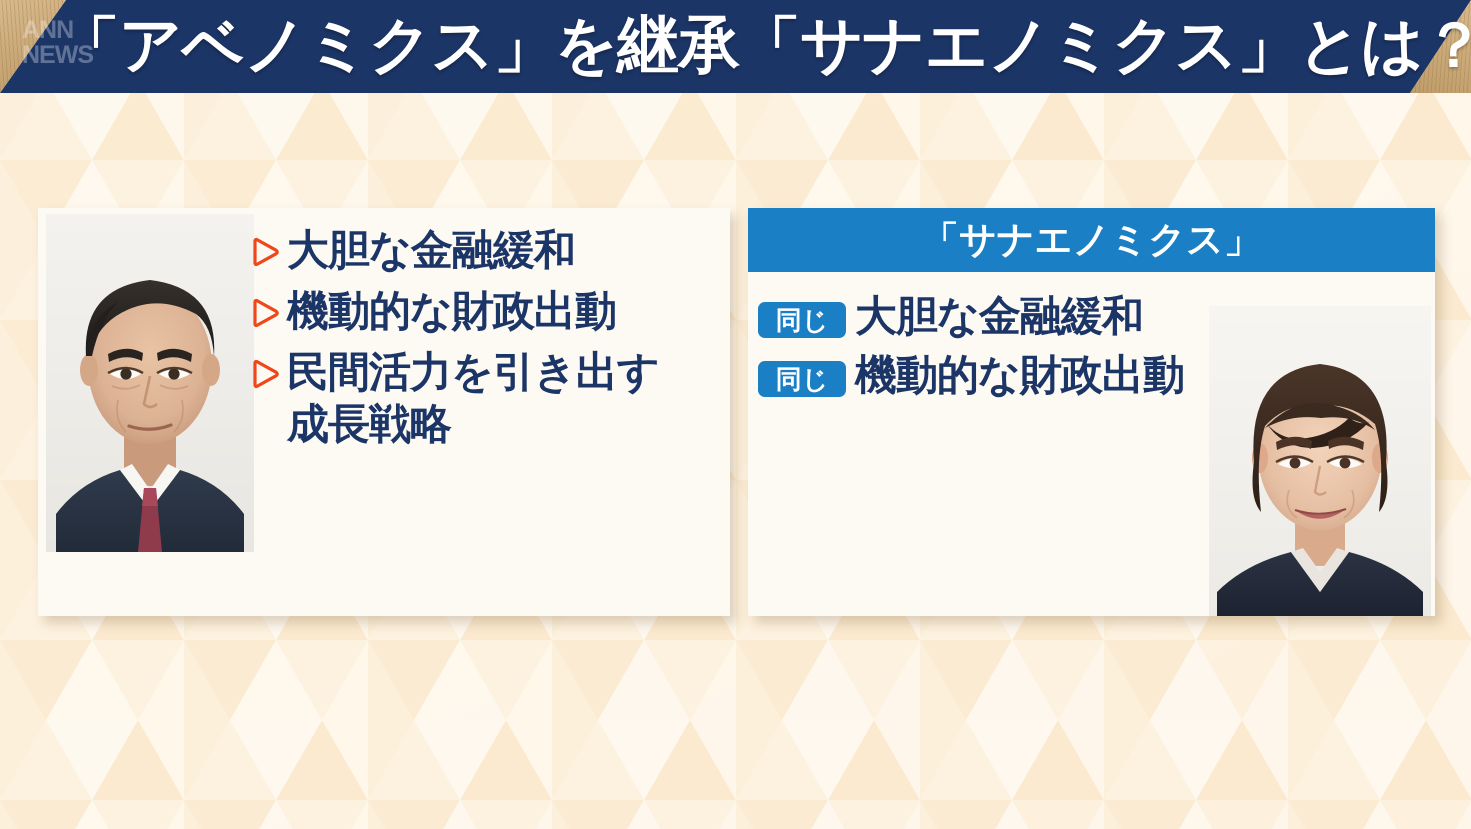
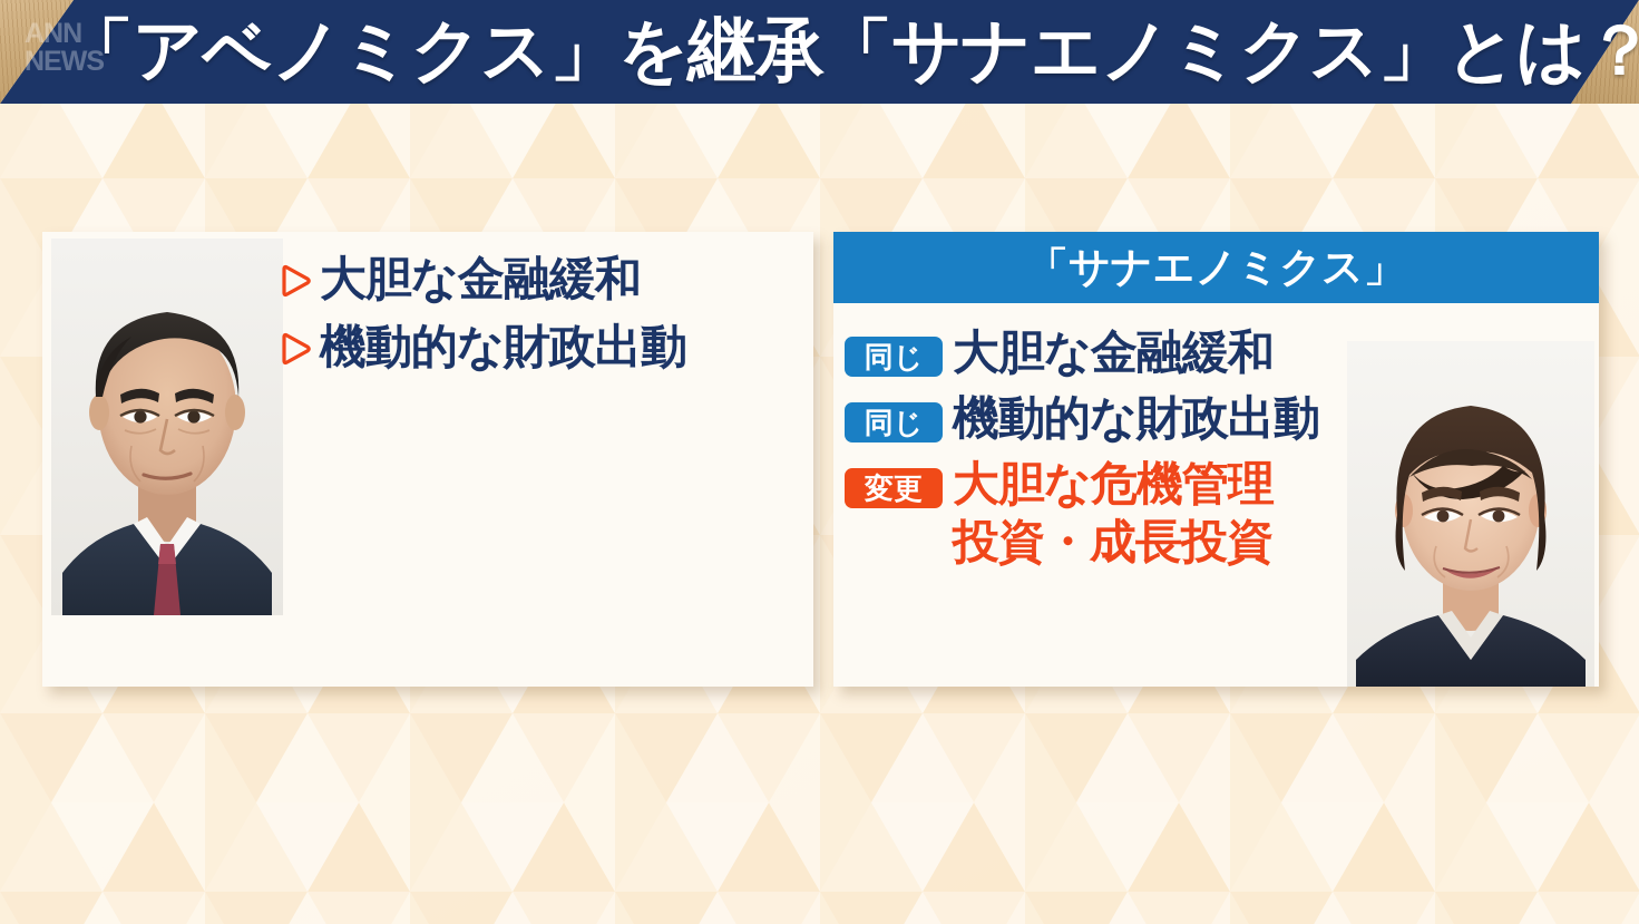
  ANN
  NEWS
  「アベノミクス」を継承「サナエノミクス」とは？
  大胆な金融緩和
  機動的な財政出動
- 民間活力を引き出す
- 成長戦略
  「サナエノミクス」
  同じ
  大胆な金融緩和
  同じ
  機動的な財政出動
+ 変更
+ 大胆な危機管理
+ 投資・成長投資
